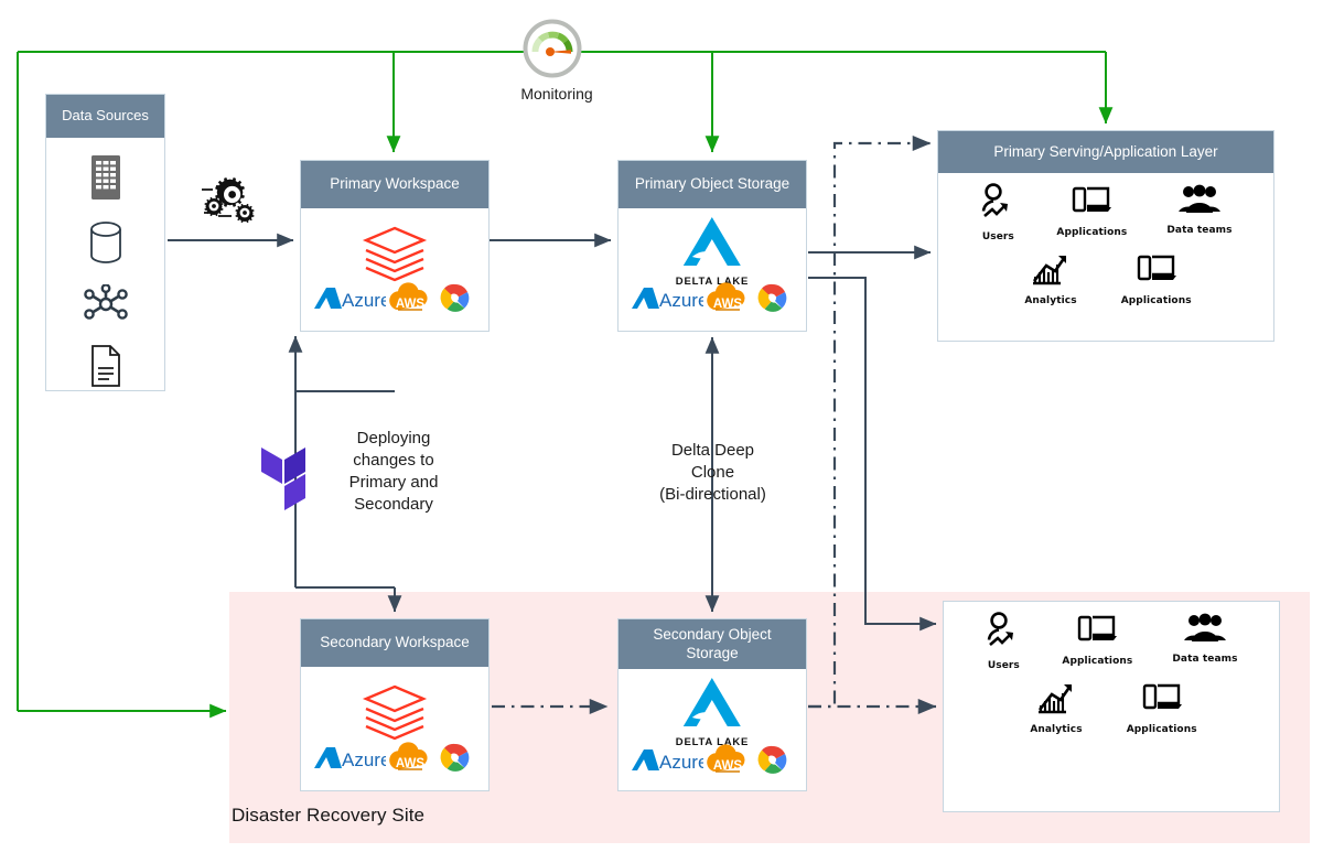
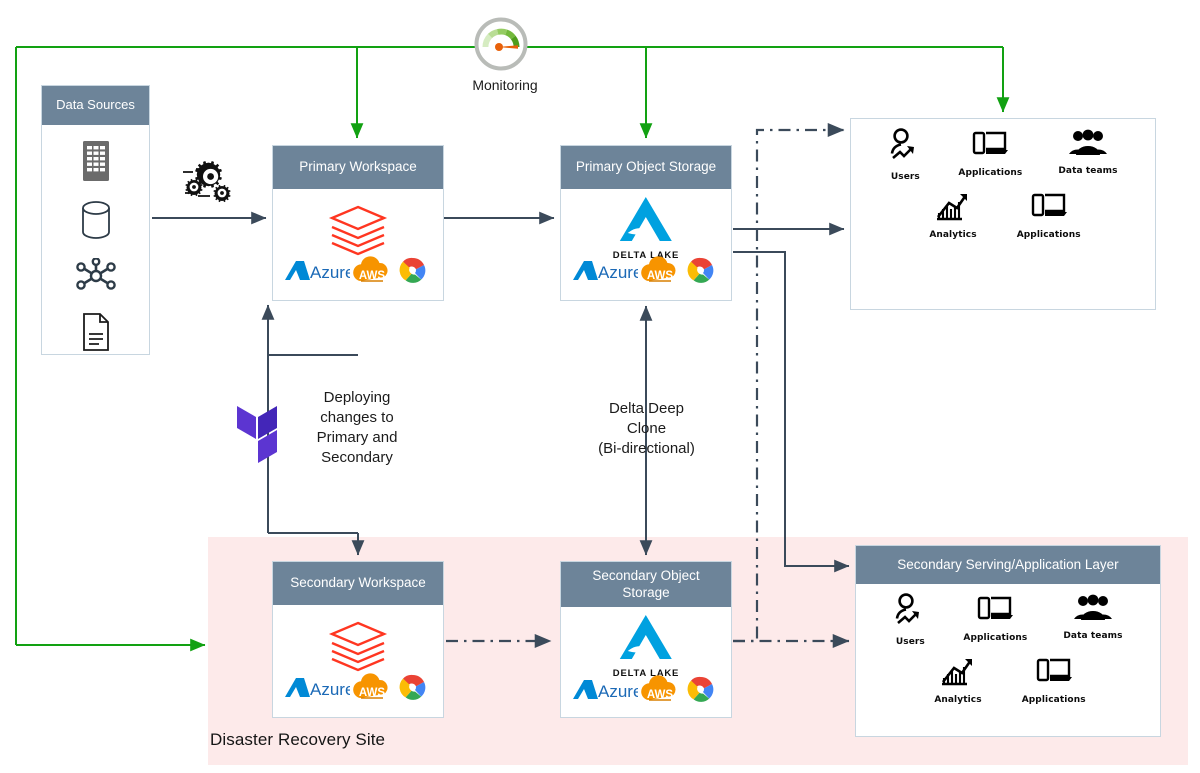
  Disaster Recovery Site
  Monitoring
  Deploying
  changes to
  Primary and
  Secondary
  Delta Deep
  Clone
  (Bi-directional)
  Data Sources
  Primary Workspace
  Azure
  AWS
  Primary Object Storage
  DELTA LAKE
  Azure
  AWS
  Secondary Workspace
  Azure
  AWS
  Secondary Object Storage
  DELTA LAKE
  Azure
  AWS
- Primary Serving/Application Layer
  Users
  Applications
  Data teams
  Analytics
  Applications
+ Secondary Serving/Application Layer
  Users
  Applications
  Data teams
  Analytics
  Applications
